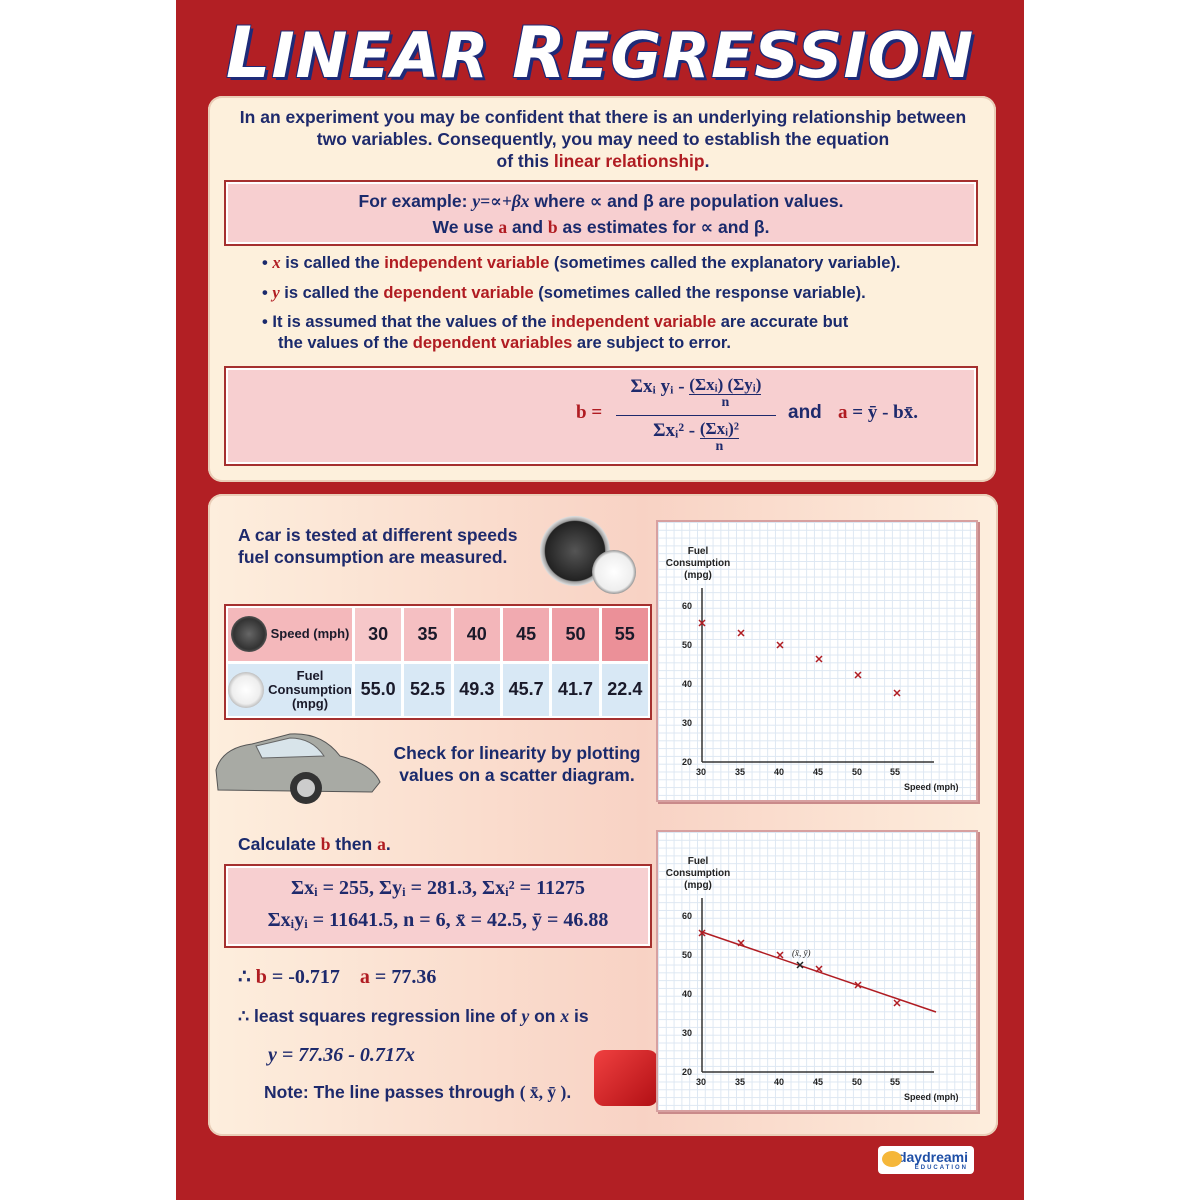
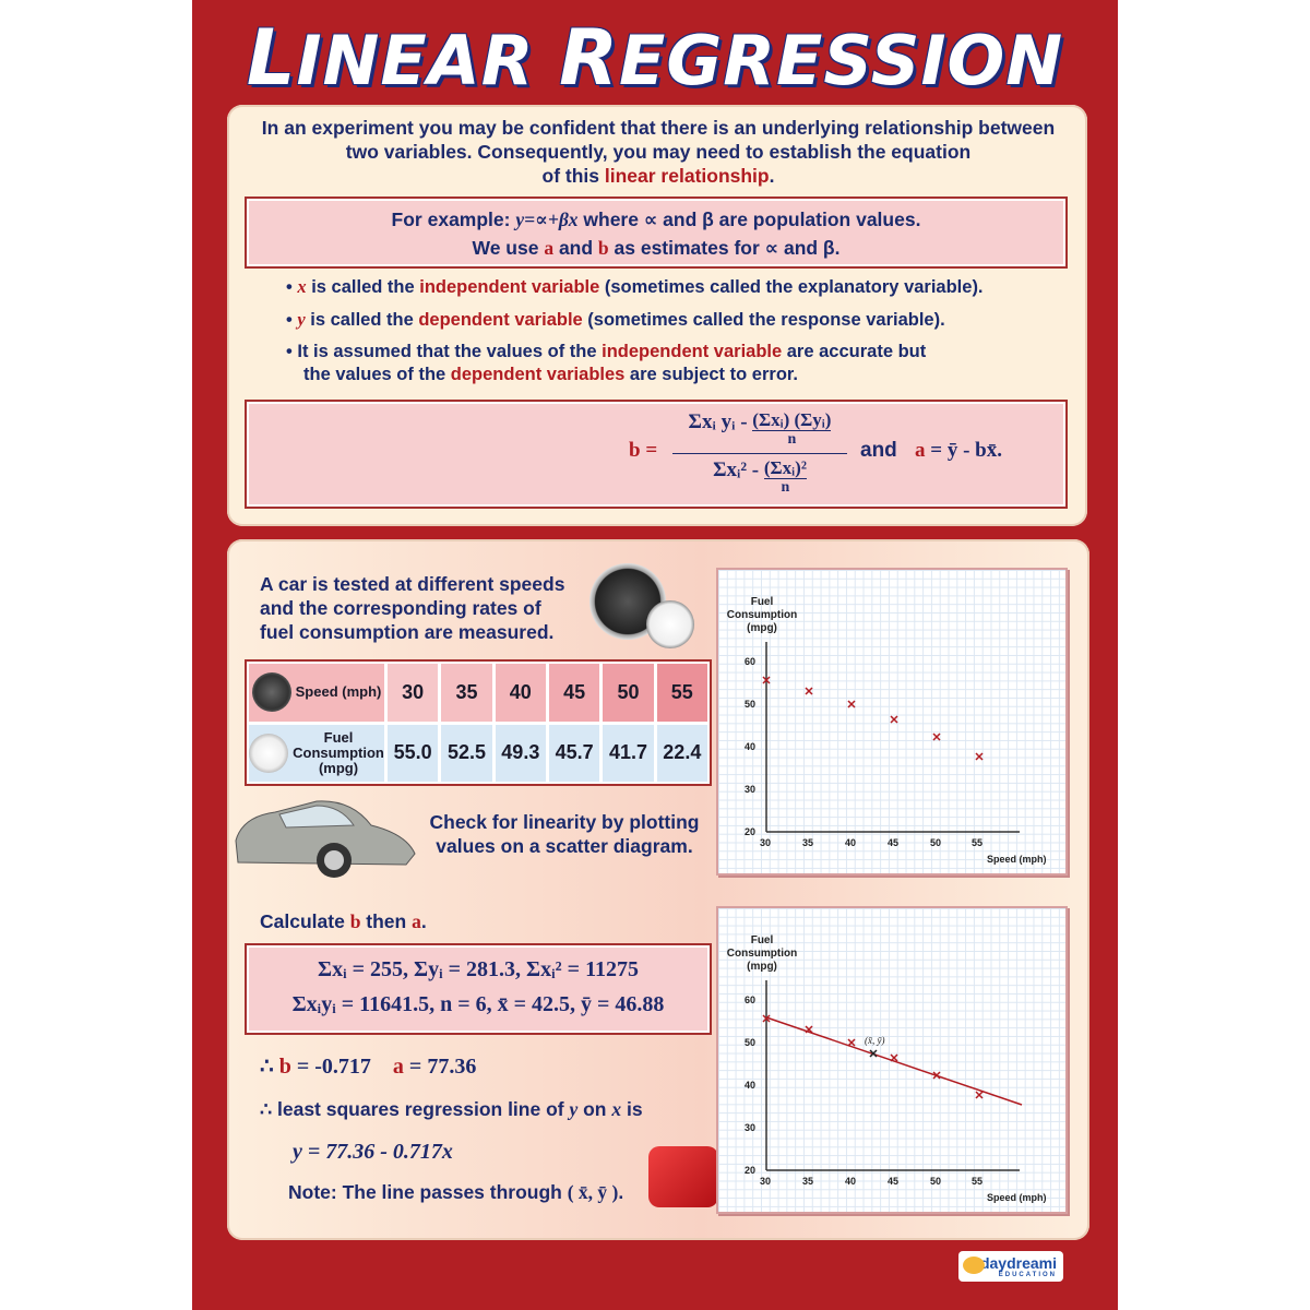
  LINEAR REGRESSION
  In an experiment you may be confident that there is an underlying relationship between
  two variables. Consequently, you may need to establish the equation
  of this linear relationship.
  For example: y=∝+βx where ∝ and β are population values.
  We use a and b as estimates for ∝ and β.
  • x is called the independent variable (sometimes called the explanatory variable).
  • y is called the dependent variable (sometimes called the response variable).
  • It is assumed that the values of the independent variable are accurate but
  the values of the dependent variables are subject to error.
  b =
  Σxᵢ yᵢ -
  (Σxᵢ) (Σyᵢ)
  n
  Σxᵢ² -
  (Σxᵢ)²
  n
  and
  a = ȳ - bx̄.
  A car is tested at different speeds
+ and the corresponding rates of
  fuel consumption are measured.
  Speed (mph)
  30
  35
  40
  45
  50
  55
  Fuel Consumption (mpg)
  55.0
  52.5
  49.3
  45.7
  41.7
  22.4
  Check for linearity by plotting
  values on a scatter diagram.
  Fuel
  Consumption
  (mpg)
  20
  30
  40
  50
  60
  30
  35
  40
  45
  50
  55
  Speed (mph)
  Calculate b then a.
  Σxᵢ = 255, Σyᵢ = 281.3, Σxᵢ² = 11275
  Σxᵢyᵢ = 11641.5, n = 6, x̄ = 42.5, ȳ = 46.88
  ∴ b = -0.717 a = 77.36
  ∴ least squares regression line of y on x is
  y = 77.36 - 0.717x
  Note: The line passes through ( x̄, ȳ ).
  Fuel
  Consumption
  (mpg)
  20
  30
  40
  50
  60
  30
  35
  40
  45
  50
  55
  Speed (mph)
  (x̄, ȳ)
  daydreami
